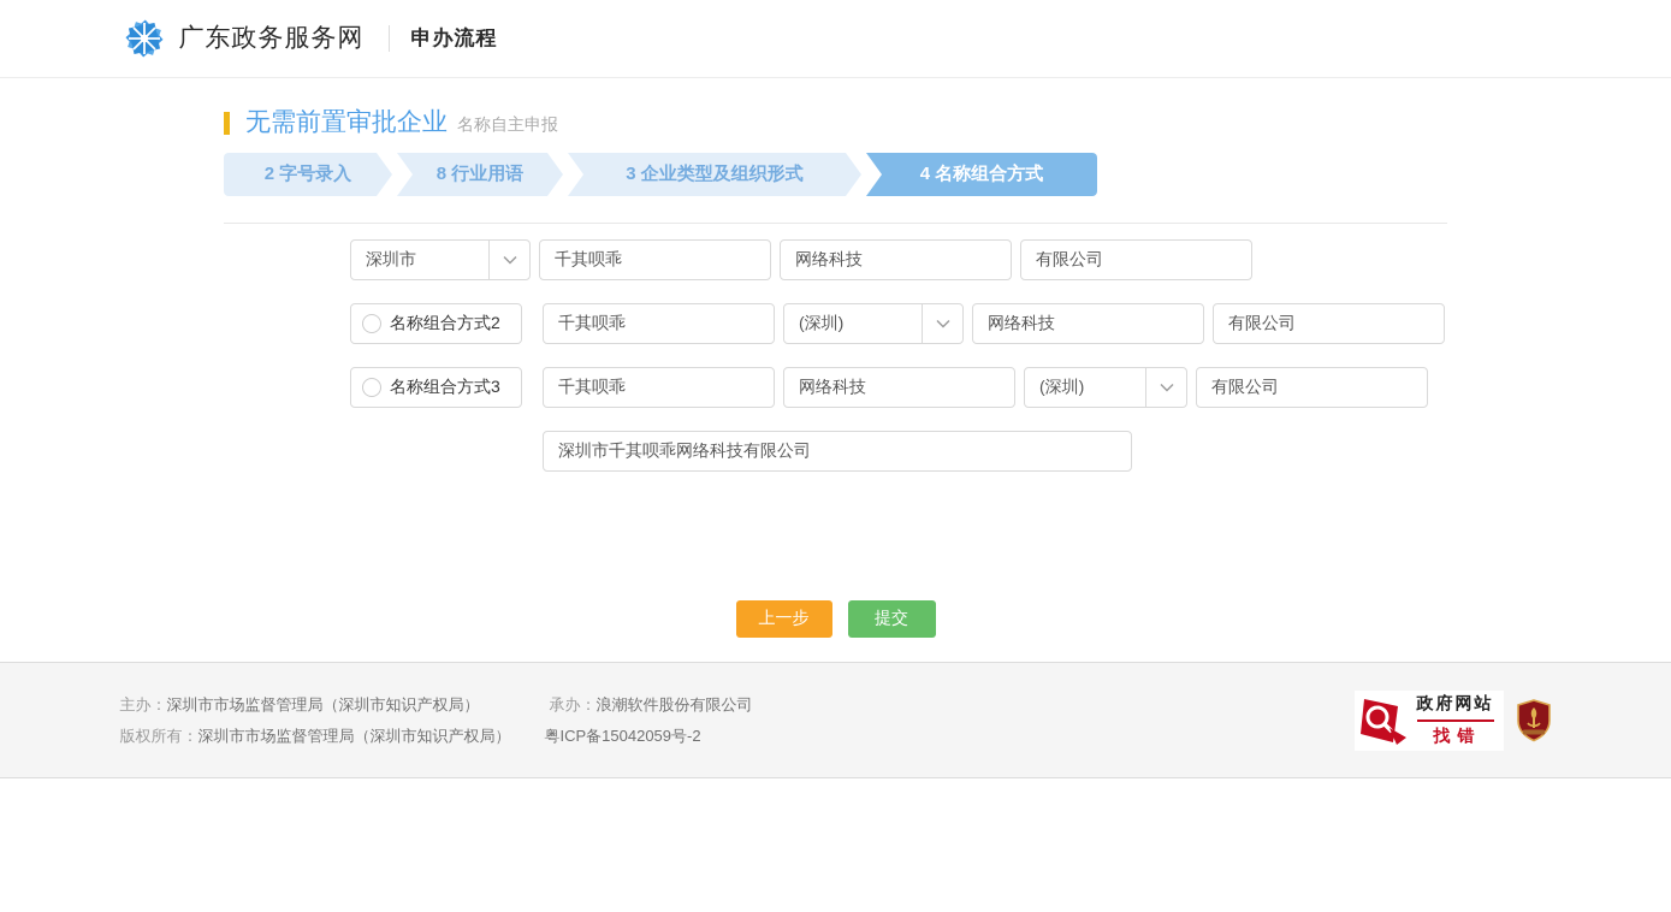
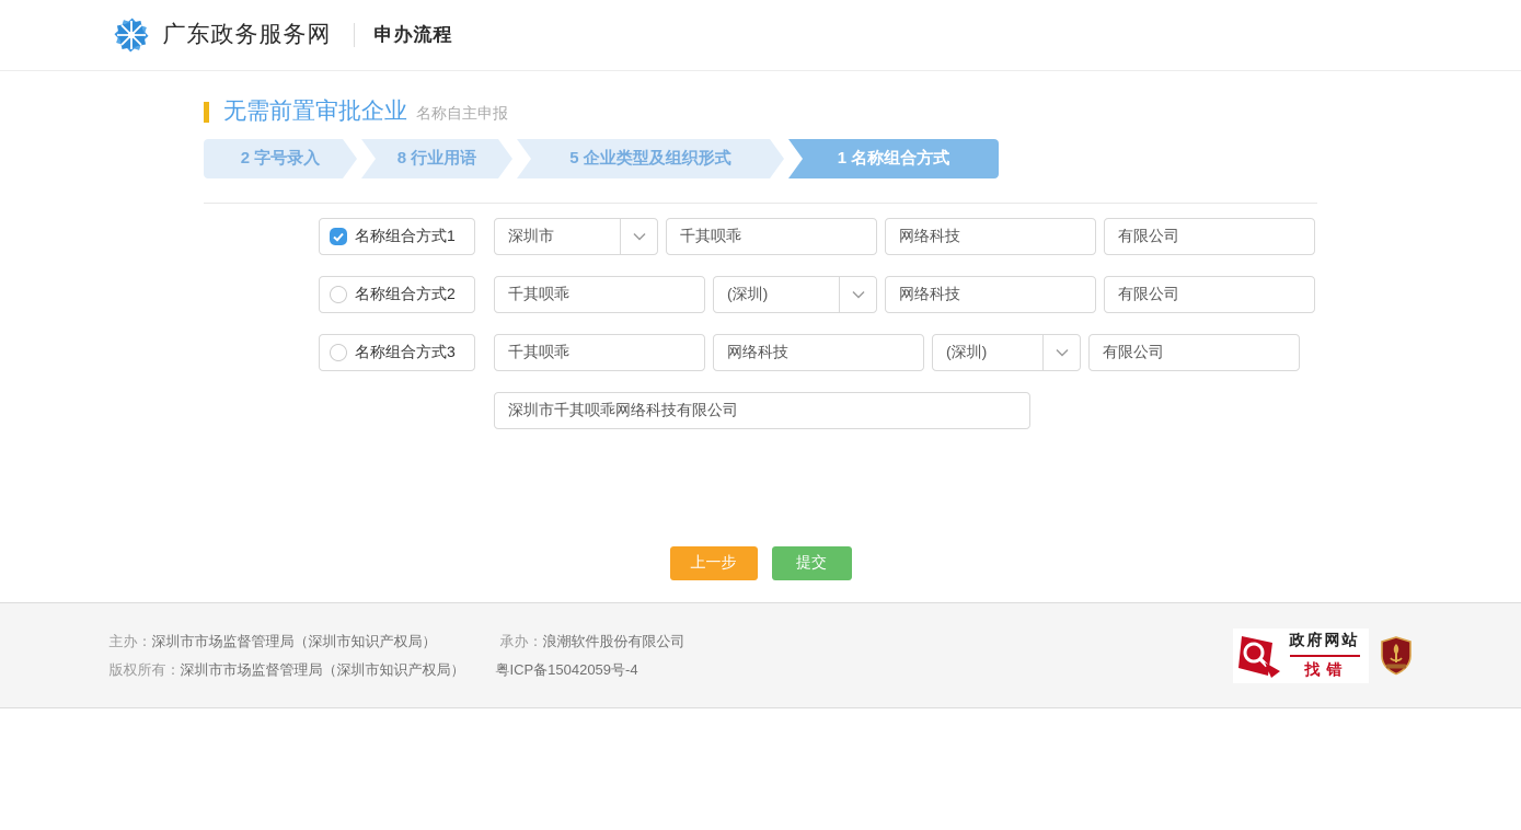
  广东政务服务网
  申办流程
  无需前置审批企业
  名称自主申报
  2 字号录入
  8 行业用语
- 3 企业类型及组织形式
+ 5 企业类型及组织形式
- 4 名称组合方式
+ 1 名称组合方式
+ 名称组合方式1
  深圳市
  千其呗乖
  网络科技
  有限公司
  名称组合方式2
  千其呗乖
  (深圳)
  网络科技
  有限公司
  名称组合方式3
  千其呗乖
  网络科技
  (深圳)
  有限公司
  深圳市千其呗乖网络科技有限公司
  上一步
  提交
  主办：深圳市市场监督管理局（深圳市知识产权局） 承办：浪潮软件股份有限公司
- 版权所有：深圳市市场监督管理局（深圳市知识产权局） 粤ICP备15042059号-2
+ 版权所有：深圳市市场监督管理局（深圳市知识产权局） 粤ICP备15042059号-4
  政府网站
  找错
